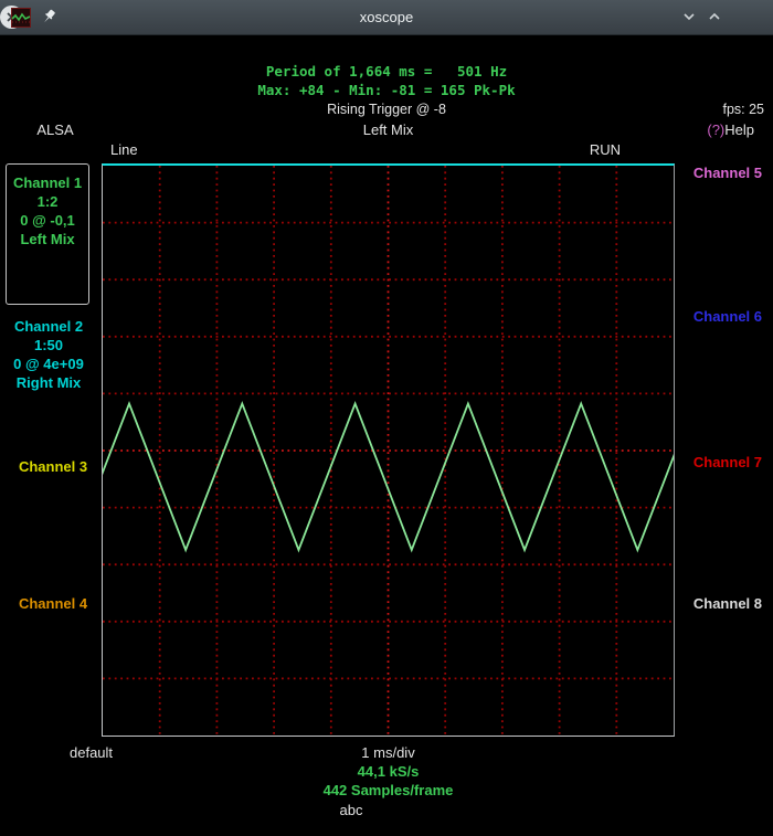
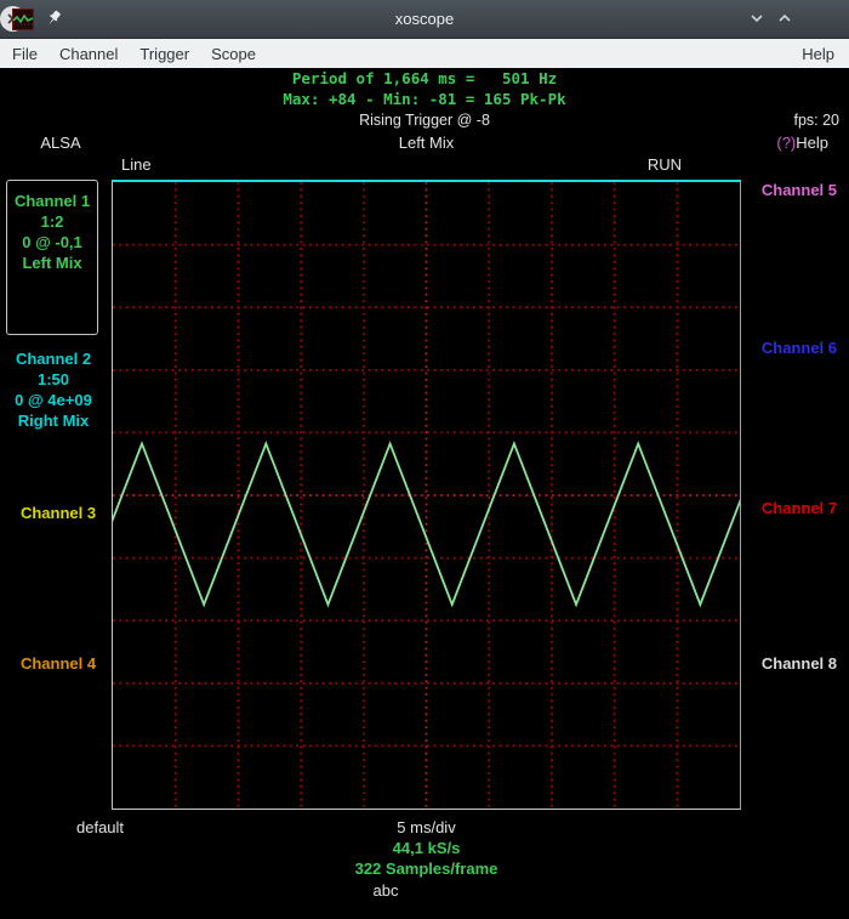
  xoscope
+ File
+ Channel
+ Trigger
+ Scope
+ Help
  Period of 1,664 ms = 501 Hz
  Max: +84 - Min: -81 = 165 Pk-Pk
  Rising Trigger @ -8
- fps: 25
+ fps: 20
  ALSA
  Left Mix
  (?)Help
  Line
  RUN
  Channel 1
  1:2
  0 @ -0,1
  Left Mix
  Channel 2
  1:50
  0 @ 4e+09
  Right Mix
  Channel 3
  Channel 4
  Channel 5
  Channel 6
  Channel 7
  Channel 8
  default
- 1 ms/div
+ 5 ms/div
  44,1 kS/s
- 442 Samples/frame
+ 322 Samples/frame
  abc
